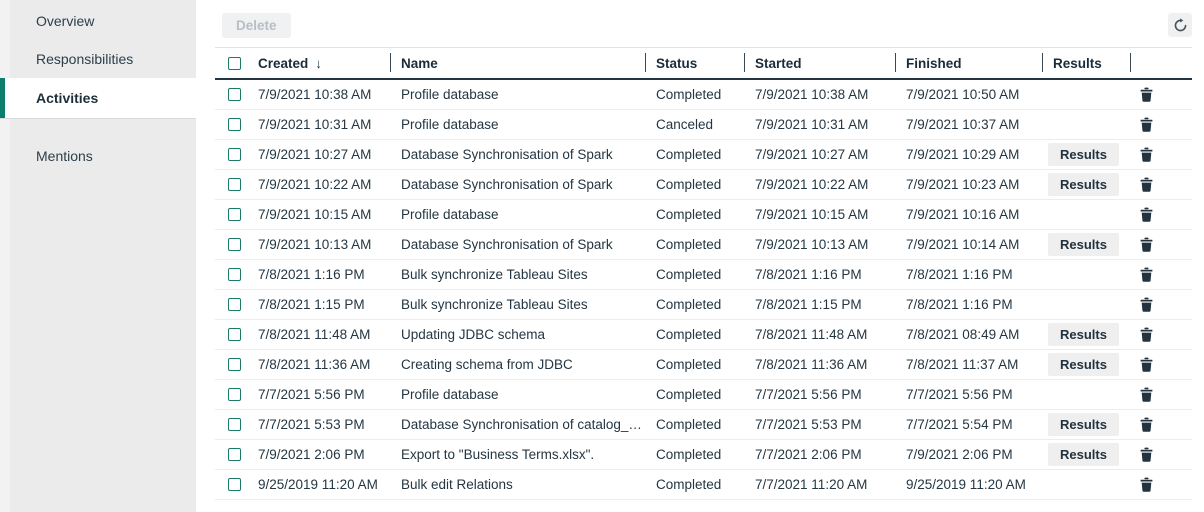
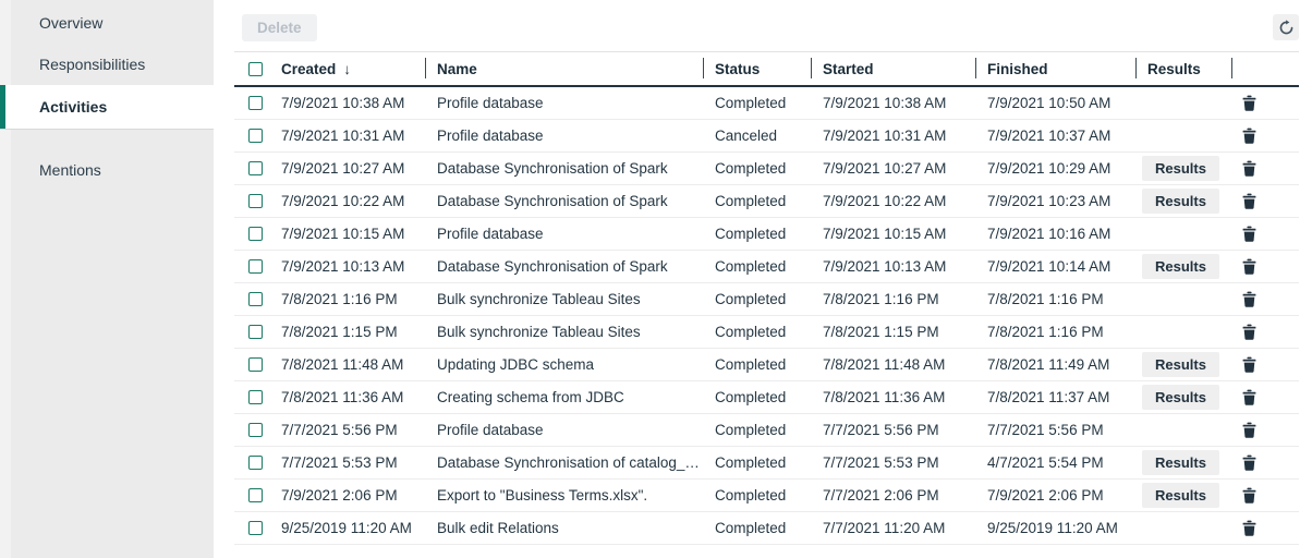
  Overview
  Responsibilities
  Activities
  Mentions
  Delete
  Created
  ↓
  Name
  Status
  Started
  Finished
  Results
  7/9/2021 10:38 AM
  Profile database
  Completed
  7/9/2021 10:38 AM
  7/9/2021 10:50 AM
  7/9/2021 10:31 AM
  Profile database
  Canceled
  7/9/2021 10:31 AM
  7/9/2021 10:37 AM
  7/9/2021 10:27 AM
  Database Synchronisation of Spark
  Completed
  7/9/2021 10:27 AM
  7/9/2021 10:29 AM
  Results
  7/9/2021 10:22 AM
  Database Synchronisation of Spark
  Completed
  7/9/2021 10:22 AM
  7/9/2021 10:23 AM
  Results
  7/9/2021 10:15 AM
  Profile database
  Completed
  7/9/2021 10:15 AM
  7/9/2021 10:16 AM
  7/9/2021 10:13 AM
  Database Synchronisation of Spark
  Completed
  7/9/2021 10:13 AM
  7/9/2021 10:14 AM
  Results
  7/8/2021 1:16 PM
  Bulk synchronize Tableau Sites
  Completed
  7/8/2021 1:16 PM
  7/8/2021 1:16 PM
  7/8/2021 1:15 PM
  Bulk synchronize Tableau Sites
  Completed
  7/8/2021 1:15 PM
  7/8/2021 1:16 PM
  7/8/2021 11:48 AM
  Updating JDBC schema
  Completed
  7/8/2021 11:48 AM
- 7/8/2021 08:49 AM
+ 7/8/2021 11:49 AM
  Results
  7/8/2021 11:36 AM
  Creating schema from JDBC
  Completed
  7/8/2021 11:36 AM
  7/8/2021 11:37 AM
  Results
  7/7/2021 5:56 PM
  Profile database
  Completed
  7/7/2021 5:56 PM
  7/7/2021 5:56 PM
  7/7/2021 5:53 PM
  Database Synchronisation of catalog_po
  Completed
  7/7/2021 5:53 PM
- 7/7/2021 5:54 PM
+ 4/7/2021 5:54 PM
  Results
  7/9/2021 2:06 PM
  Export to "Business Terms.xlsx".
  Completed
  7/7/2021 2:06 PM
  7/9/2021 2:06 PM
  Results
  9/25/2019 11:20 AM
  Bulk edit Relations
  Completed
  7/7/2021 11:20 AM
  9/25/2019 11:20 AM
